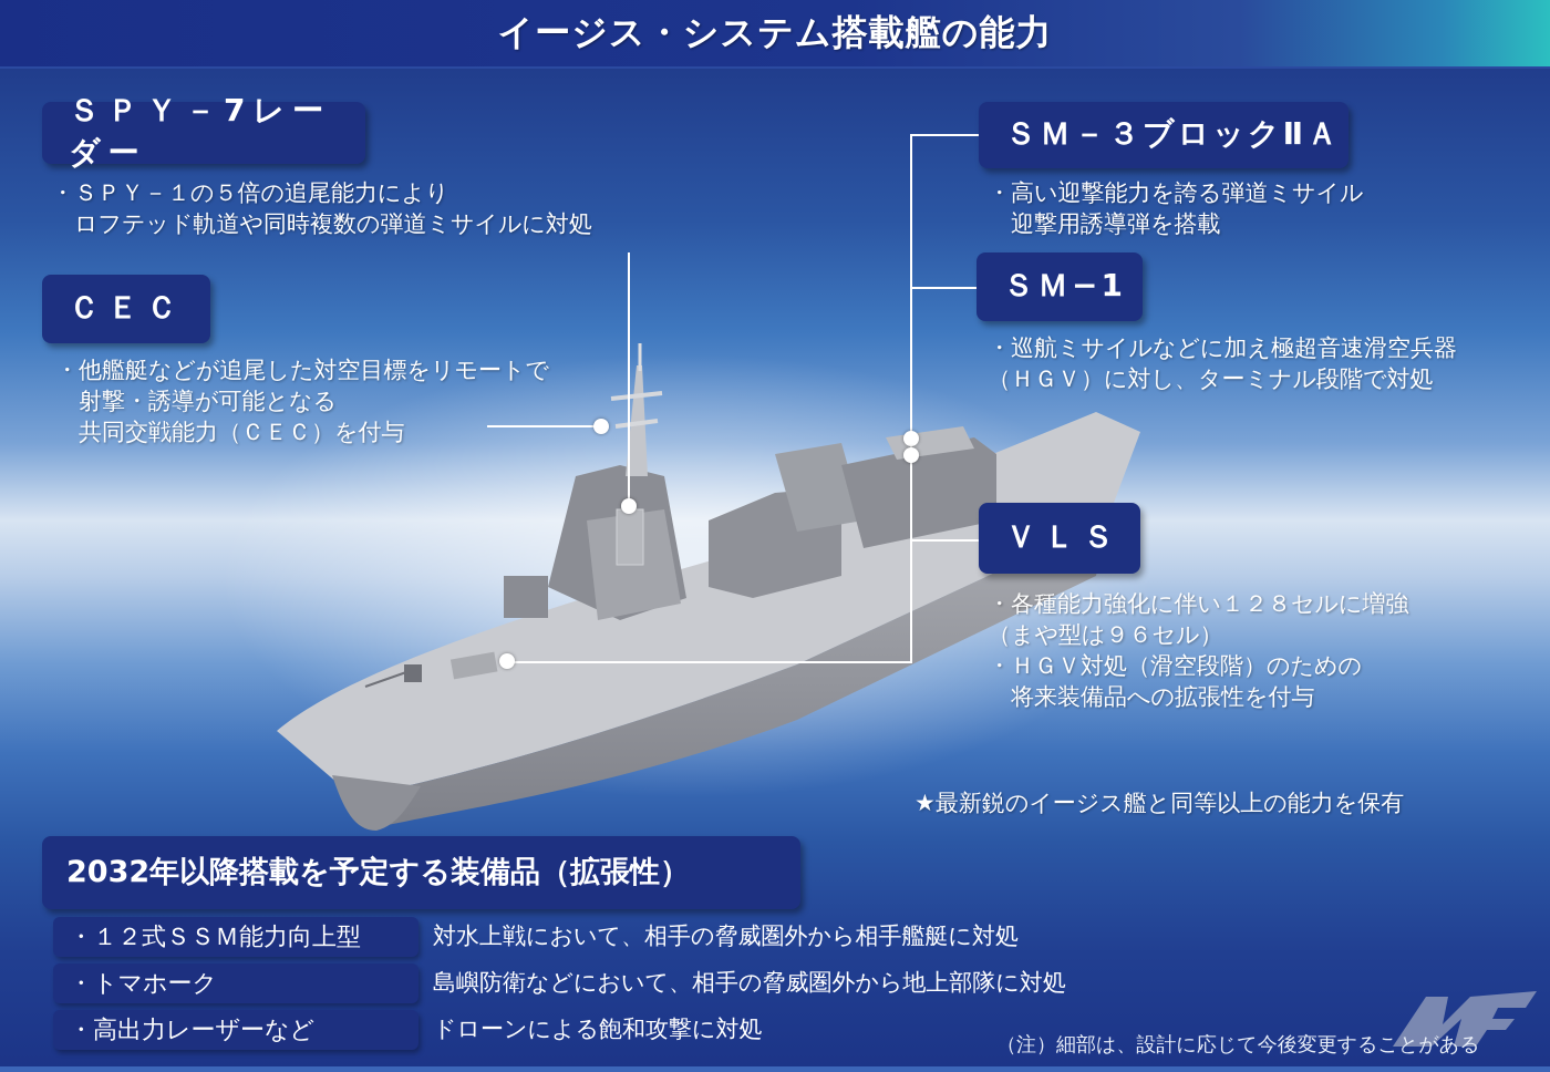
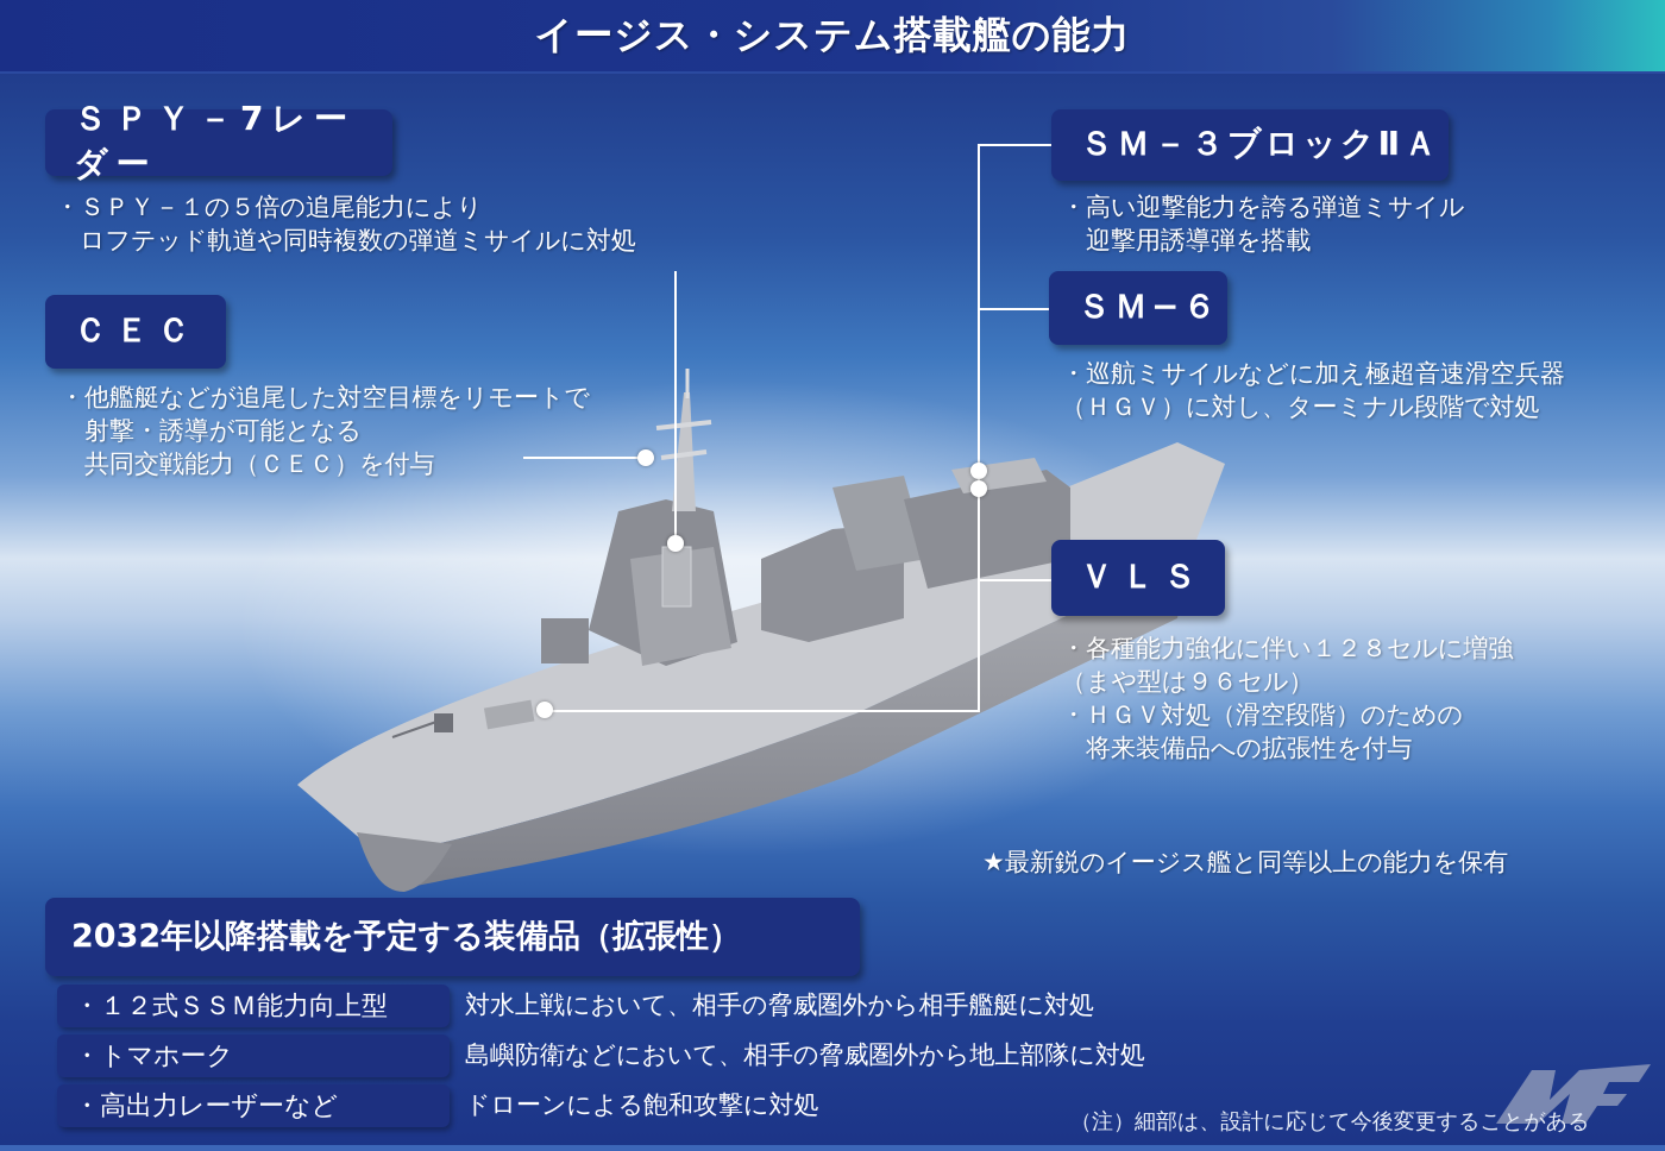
  イージス・システム搭載艦の能力
  ＳＰＹ－7レーダー
  ・ＳＰＹ－１の５倍の追尾能力により
  ロフテッド軌道や同時複数の弾道ミサイルに対処
  ＣＥＣ
  ・他艦艇などが追尾した対空目標をリモートで
  射撃・誘導が可能となる
  共同交戦能力（ＣＥＣ）を付与
  ＳＭ－３ブロックⅡＡ
  ・高い迎撃能力を誇る弾道ミサイル
  迎撃用誘導弾を搭載
- ＳＭ−1
+ ＳＭ−６
  ・巡航ミサイルなどに加え極超音速滑空兵器
  （ＨＧＶ）に対し、ターミナル段階で対処
  ＶＬＳ
  ・各種能力強化に伴い１２８セルに増強
  （まや型は９６セル）
  ・ＨＧＶ対処（滑空段階）のための
  将来装備品への拡張性を付与
  ★最新鋭のイージス艦と同等以上の能力を保有
  2032年以降搭載を予定する装備品（拡張性）
  ・１２式ＳＳＭ能力向上型
  対水上戦において、相手の脅威圏外から相手艦艇に対処
  ・トマホーク
  島嶼防衛などにおいて、相手の脅威圏外から地上部隊に対処
  ・高出力レーザーなど
  ドローンによる飽和攻撃に対処
  （注）細部は、設計に応じて今後変更することがある
